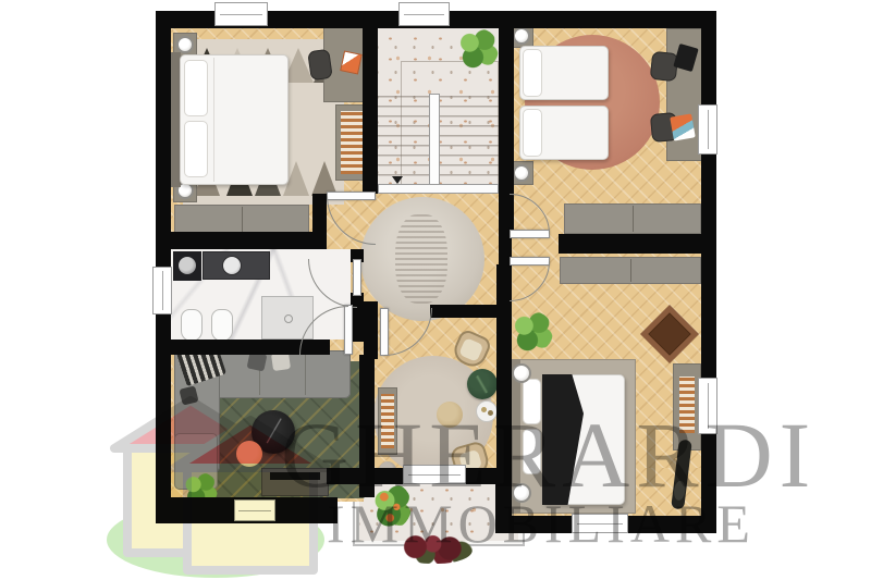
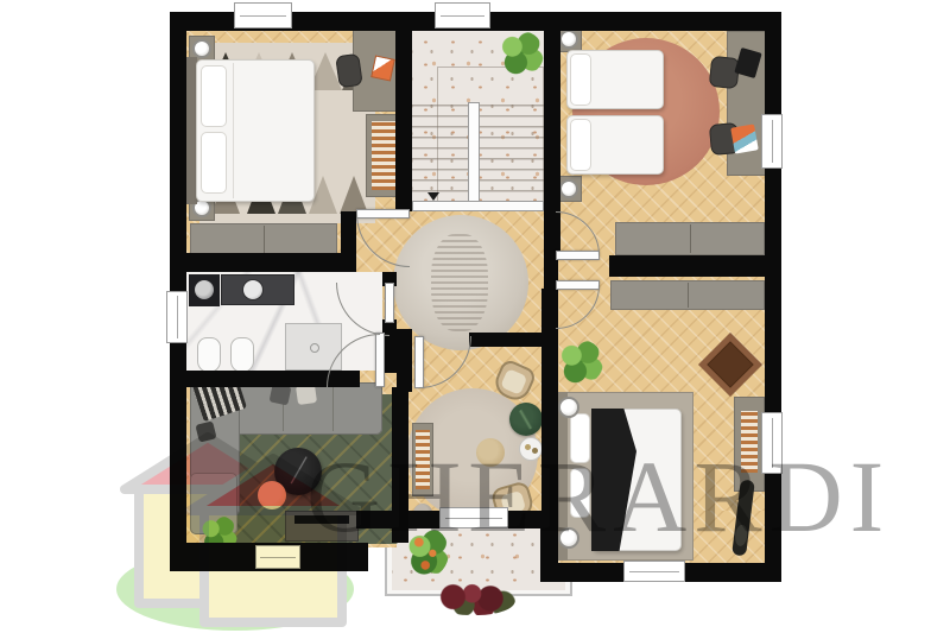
  GHERARDI
- IMMOBILIARE
